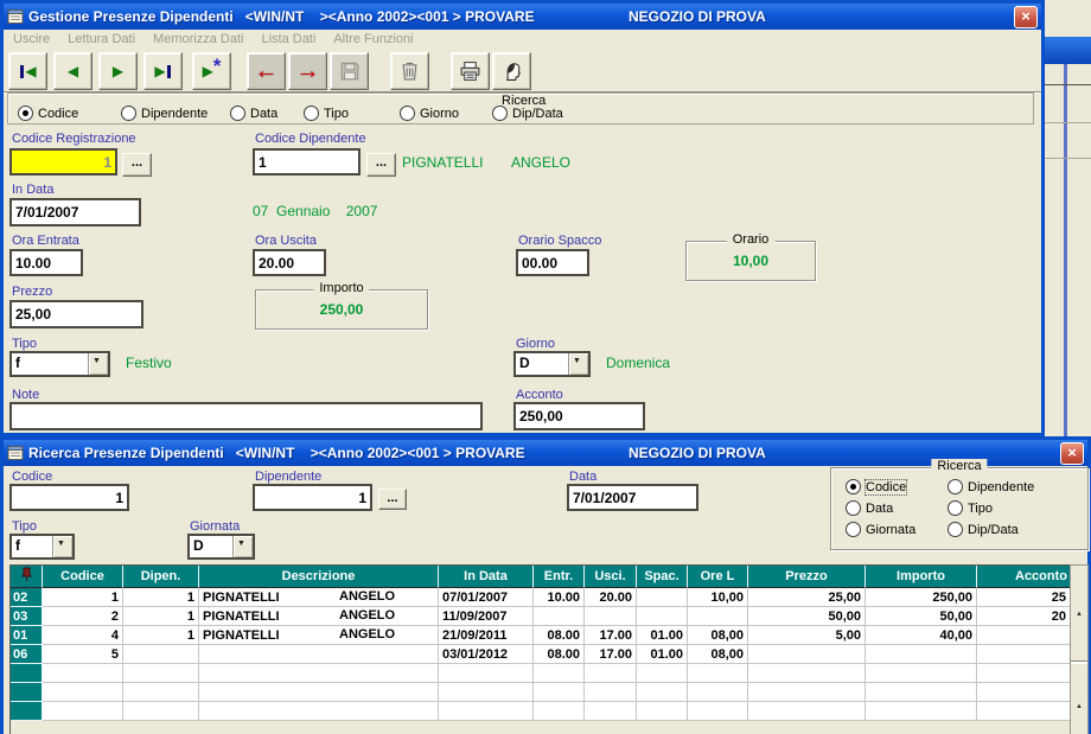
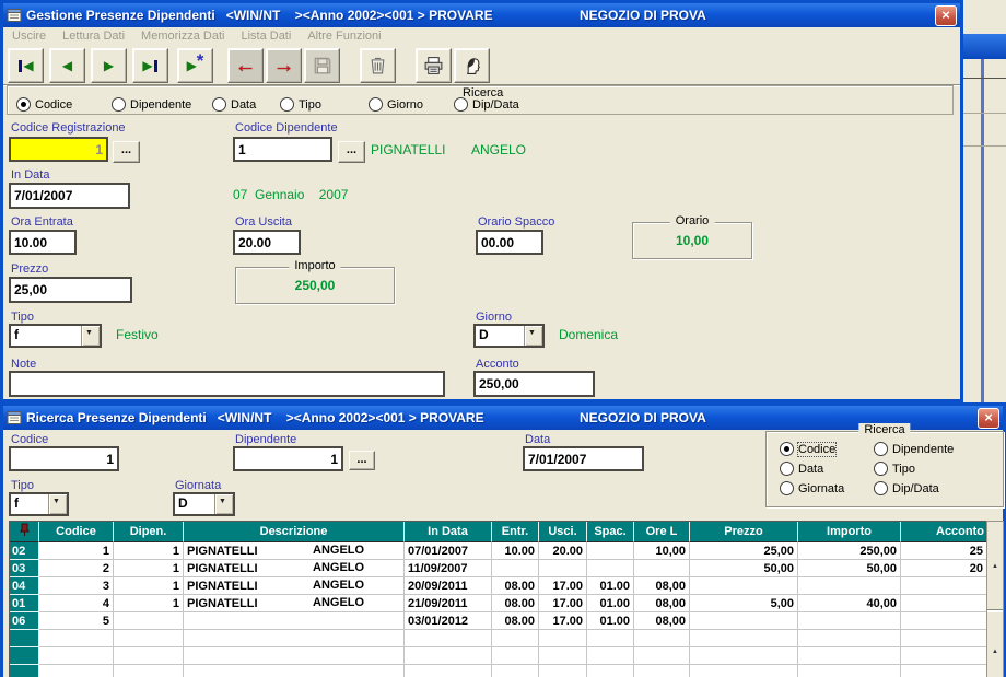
  Gestione Presenze Dipendenti <WIN/NT ><Anno 2002><001 > PROVARE
  NEGOZIO DI PROVA
  ×
  Uscire Lettura Dati Memorizza Dati Lista Dati Altre Funzioni
  ◀
  ◀
  ▶
  ▶
  ▶
  *
  ←
  →
  Ricerca
  Codice
  Dipendente
  Data
  Tipo
  Giorno
  Dip/Data
  Codice Registrazione
  1
  ...
  Codice Dipendente
  1
  ...
  PIGNATELLI
  ANGELO
  In Data
  7/01/2007
  07 Gennaio 2007
  Ora Entrata
  10.00
  Ora Uscita
  20.00
  Orario Spacco
  00.00
  Orario
  10,00
  Prezzo
  25,00
  Importo
  250,00
  Tipo
  f
  Festivo
  Giorno
  D
  Domenica
  Note
  Acconto
  250,00
  Ricerca Presenze Dipendenti <WIN/NT ><Anno 2002><001 > PROVARE
  NEGOZIO DI PROVA
  ×
  Codice
  1
  Dipendente
  1
  ...
  Data
  7/01/2007
  Ricerca
  Codice
  Data
  Giornata
  Dipendente
  Tipo
  Dip/Data
  Tipo
  f
  Giornata
  D
  	Codice	Dipen.	Descrizione	In Data	Entr.	Usci.	Spac.	Ore L	Prezzo	Importo	Acconto
  02	1	1	PIGNATELLI ANGELO	07/01/2007	10.00	20.00		10,00	25,00	250,00	25
  03	2	1	PIGNATELLI ANGELO	11/09/2007					50,00	50,00	20
+ 04	3	1	PIGNATELLI ANGELO	20/09/2011	08.00	17.00	01.00	08,00
  01	4	1	PIGNATELLI ANGELO	21/09/2011	08.00	17.00	01.00	08,00	5,00	40,00
  06	5			03/01/2012	08.00	17.00	01.00	08,00
